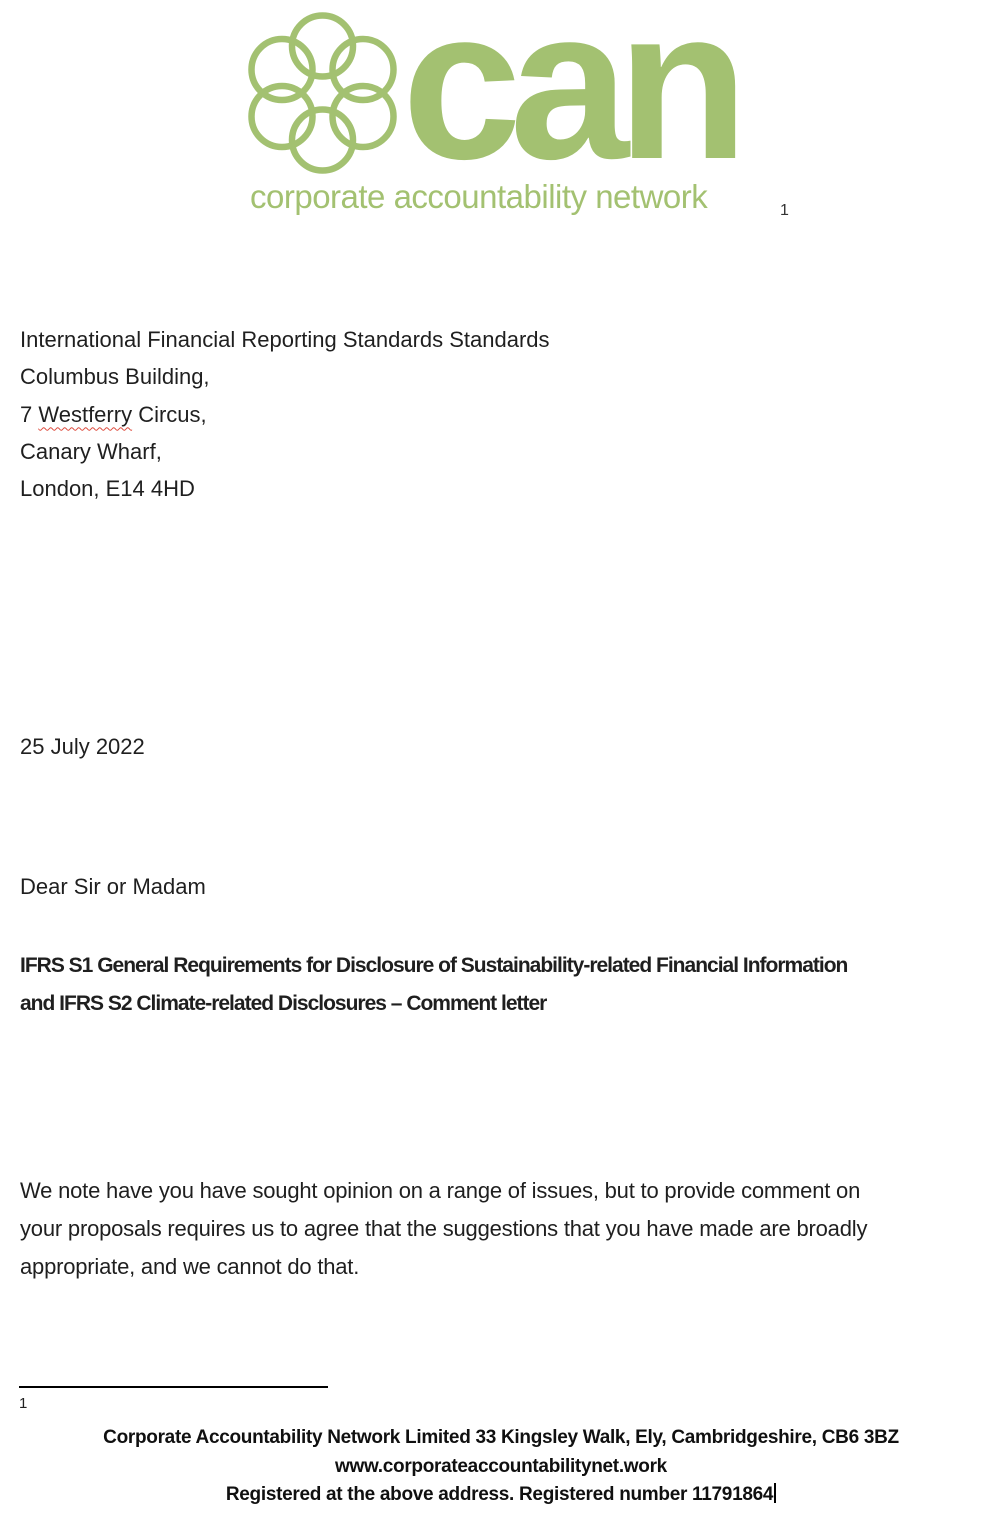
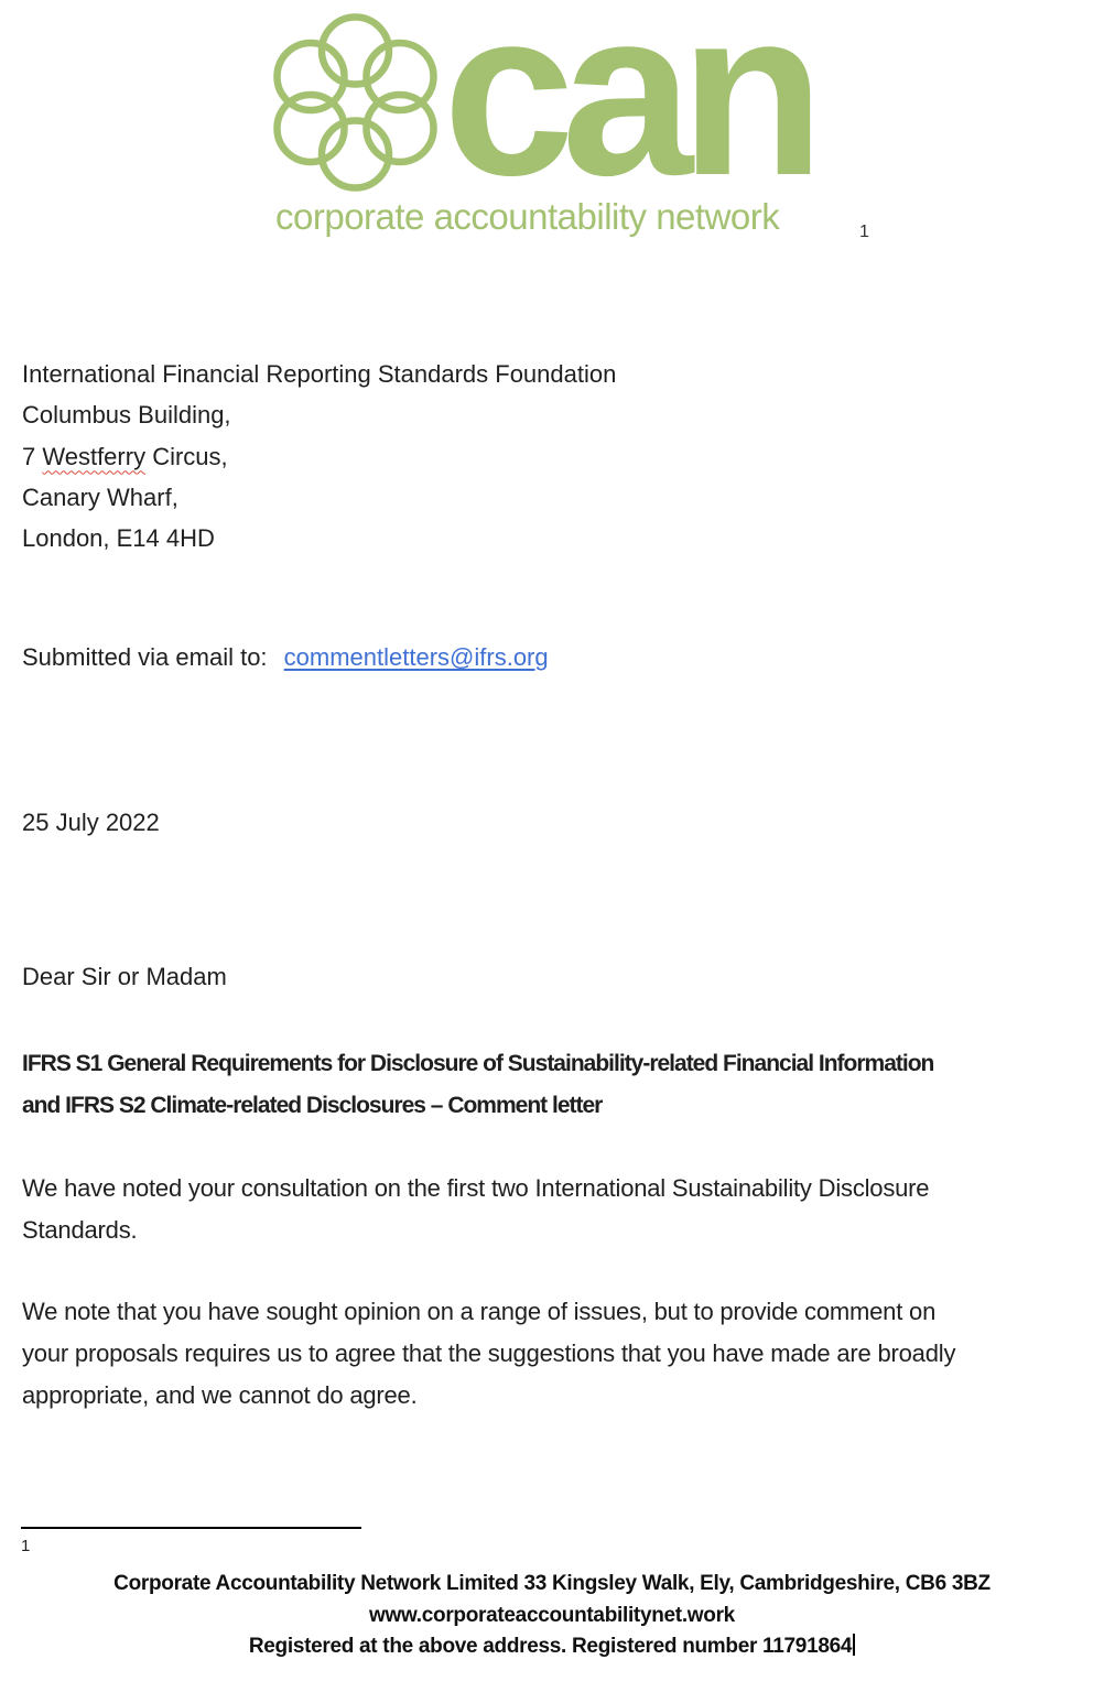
  can
  corporate accountability network
  1
- International Financial Reporting Standards Standards
+ International Financial Reporting Standards Foundation
  Columbus Building,
  7 Westferry Circus,
  Canary Wharf,
  London, E14 4HD
+ Submitted via email to: commentletters@ifrs.org
  25 July 2022
  Dear Sir or Madam
  IFRS S1 General Requirements for Disclosure of Sustainability-related Financial Information
  and IFRS S2 Climate-related Disclosures – Comment letter
+ We have noted your consultation on the first two International Sustainability Disclosure
+ Standards.
- We note have you have sought opinion on a range of issues, but to provide comment on
+ We note that you have sought opinion on a range of issues, but to provide comment on
  your proposals requires us to agree that the suggestions that you have made are broadly
- appropriate, and we cannot do that.
+ appropriate, and we cannot do agree.
  1
  Corporate Accountability Network Limited 33 Kingsley Walk, Ely, Cambridgeshire, CB6 3BZ
  www.corporateaccountabilitynet.work
  Registered at the above address. Registered number 11791864
